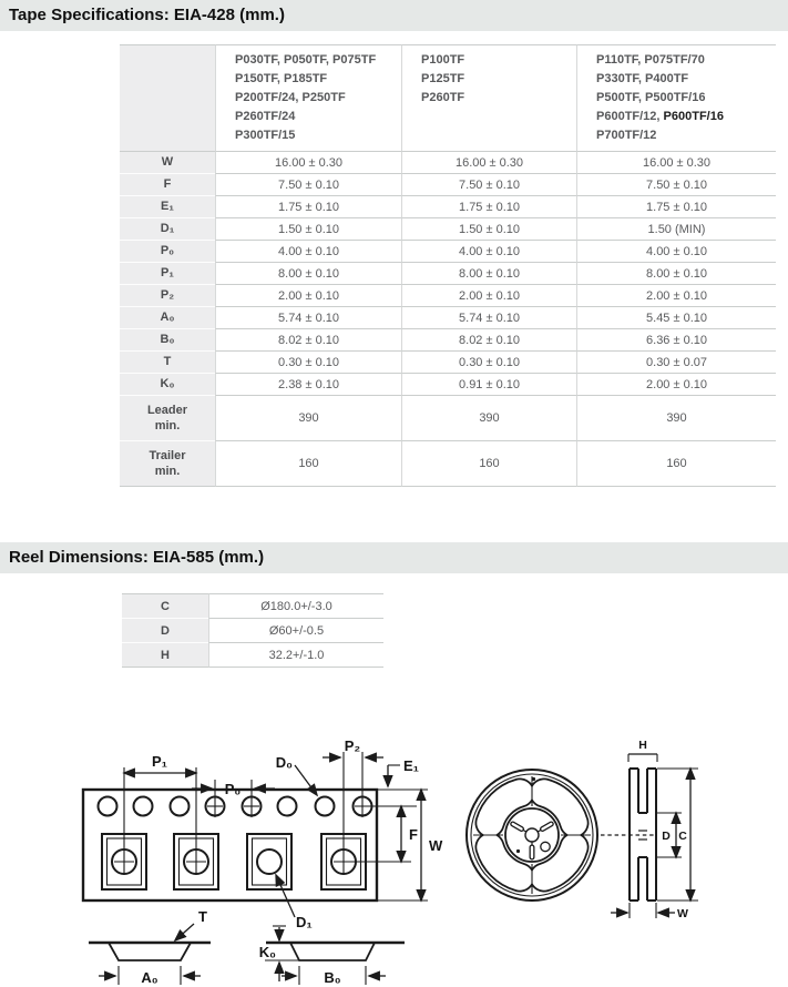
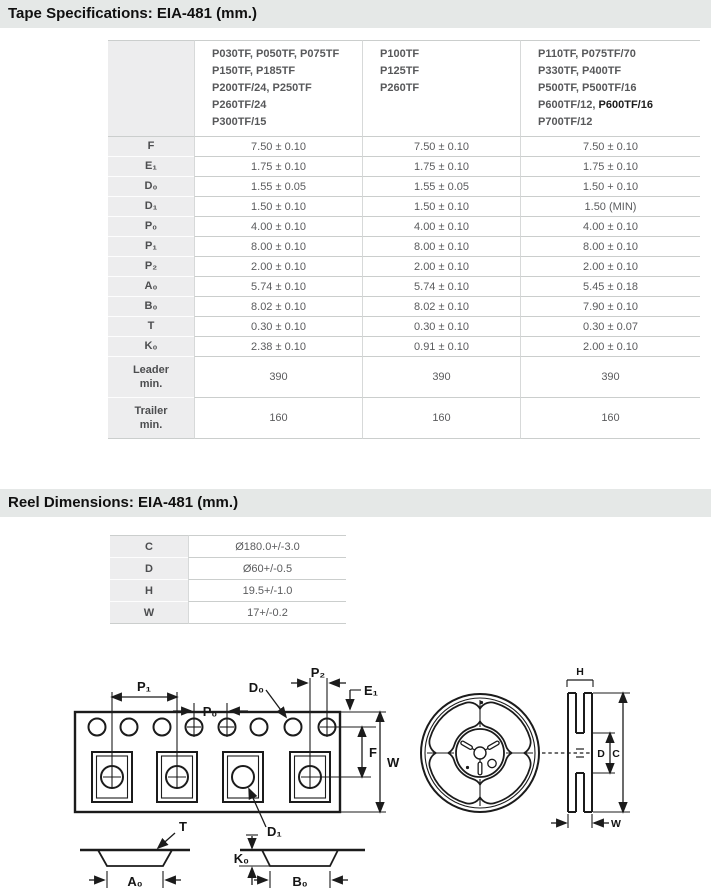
- Tape Specifications: EIA-428 (mm.)
+ Tape Specifications: EIA-481 (mm.)
  	P030TF, P050TF, P075TFP150TF, P185TFP200TF/24, P250TFP260TF/24P300TF/15	P100TFP125TFP260TF	P110TF, P075TF/70P330TF, P400TFP500TF, P500TF/16P600TF/12, P600TF/16P700TF/12
- W	16.00 ± 0.30	16.00 ± 0.30	16.00 ± 0.30
  F	7.50 ± 0.10	7.50 ± 0.10	7.50 ± 0.10
  E₁	1.75 ± 0.10	1.75 ± 0.10	1.75 ± 0.10
+ D₀	1.55 ± 0.05	1.55 ± 0.05	1.50 + 0.10
  D₁	1.50 ± 0.10	1.50 ± 0.10	1.50 (MIN)
  P₀	4.00 ± 0.10	4.00 ± 0.10	4.00 ± 0.10
  P₁	8.00 ± 0.10	8.00 ± 0.10	8.00 ± 0.10
  P₂	2.00 ± 0.10	2.00 ± 0.10	2.00 ± 0.10
- A₀	5.74 ± 0.10	5.74 ± 0.10	5.45 ± 0.10
+ A₀	5.74 ± 0.10	5.74 ± 0.10	5.45 ± 0.18
- B₀	8.02 ± 0.10	8.02 ± 0.10	6.36 ± 0.10
+ B₀	8.02 ± 0.10	8.02 ± 0.10	7.90 ± 0.10
  T	0.30 ± 0.10	0.30 ± 0.10	0.30 ± 0.07
  K₀	2.38 ± 0.10	0.91 ± 0.10	2.00 ± 0.10
  Leader min.	390	390	390
  Trailer min.	160	160	160
- Reel Dimensions: EIA-585 (mm.)
+ Reel Dimensions: EIA-481 (mm.)
  C	Ø180.0+/-3.0
  D	Ø60+/-0.5
- H	32.2+/-1.0
+ H	19.5+/-1.0
+ W	17+/-0.2
  P₁
  P₀
  P₂
  D₀
  E₁
  F
  W
  D₁
  T
  A₀
  K₀
  B₀
  H
  D
  C
  W
